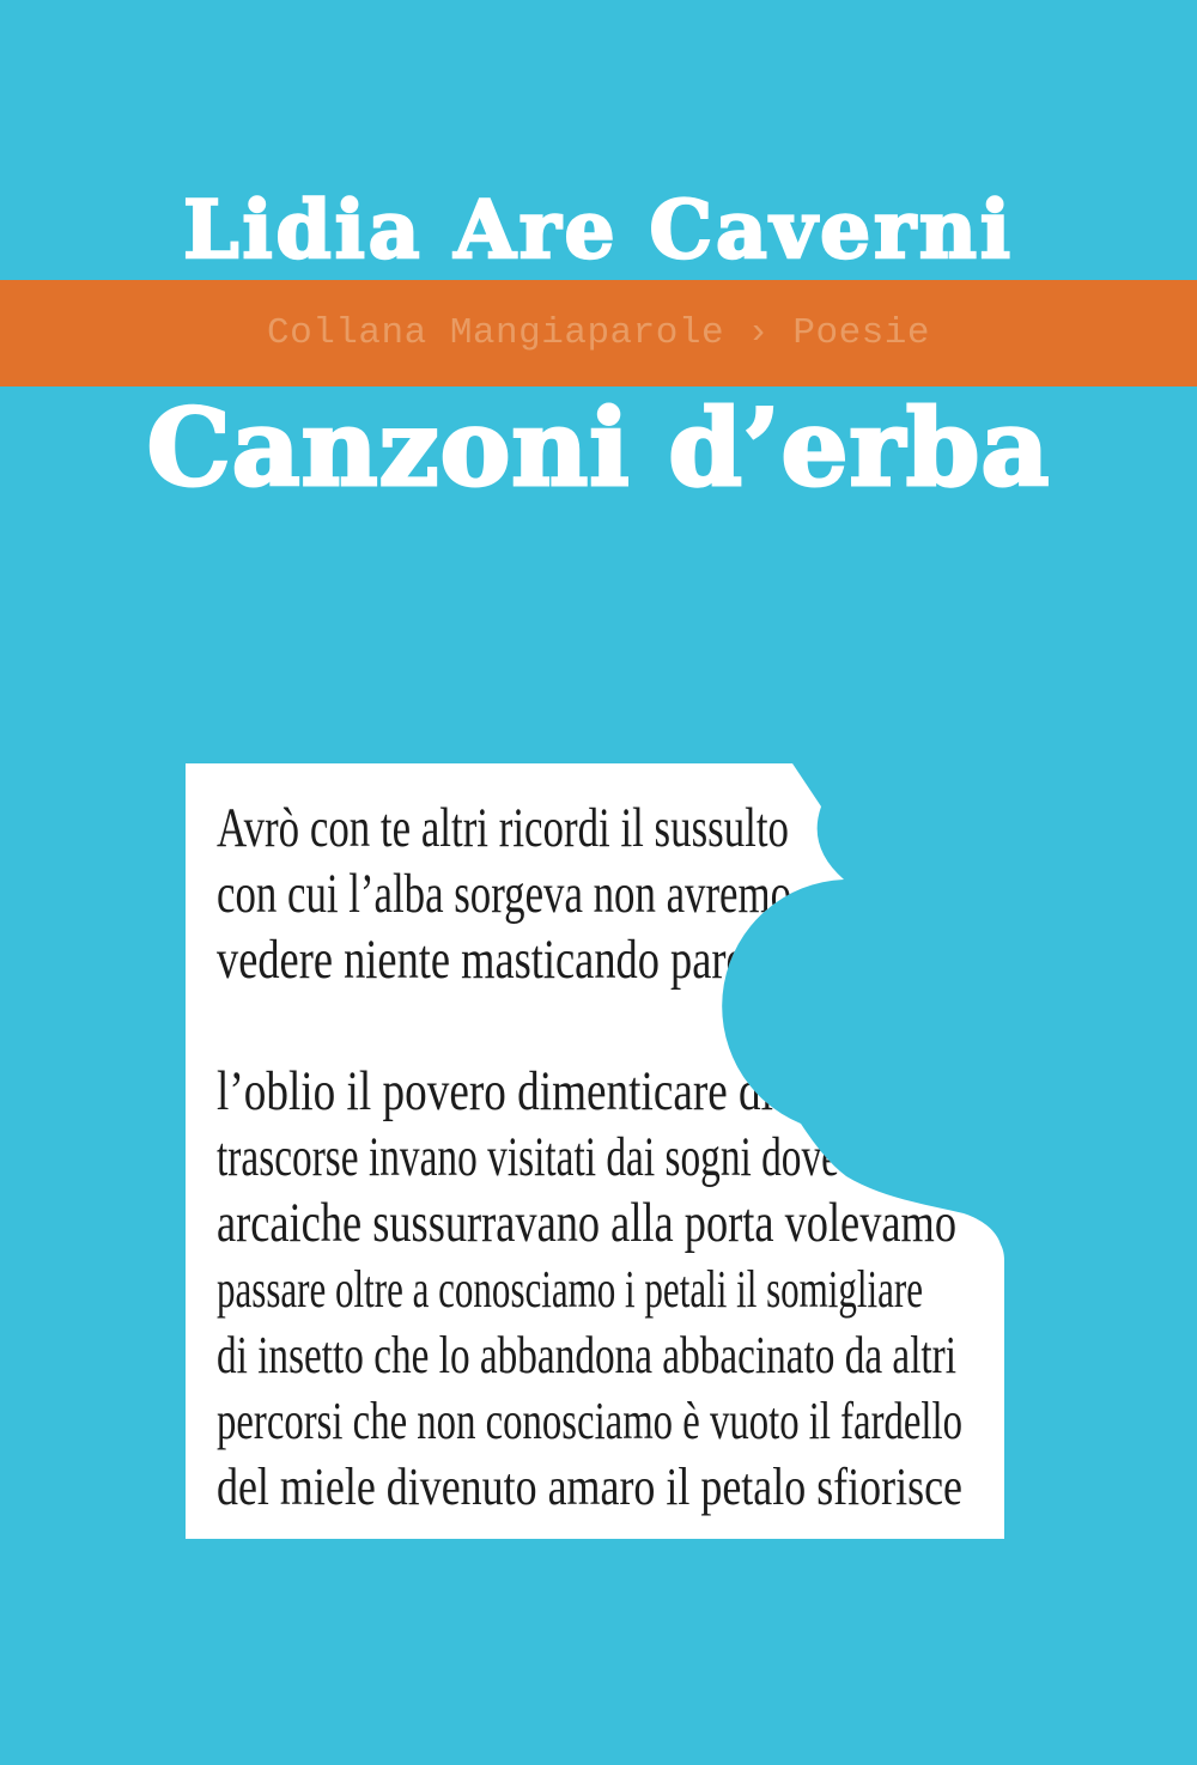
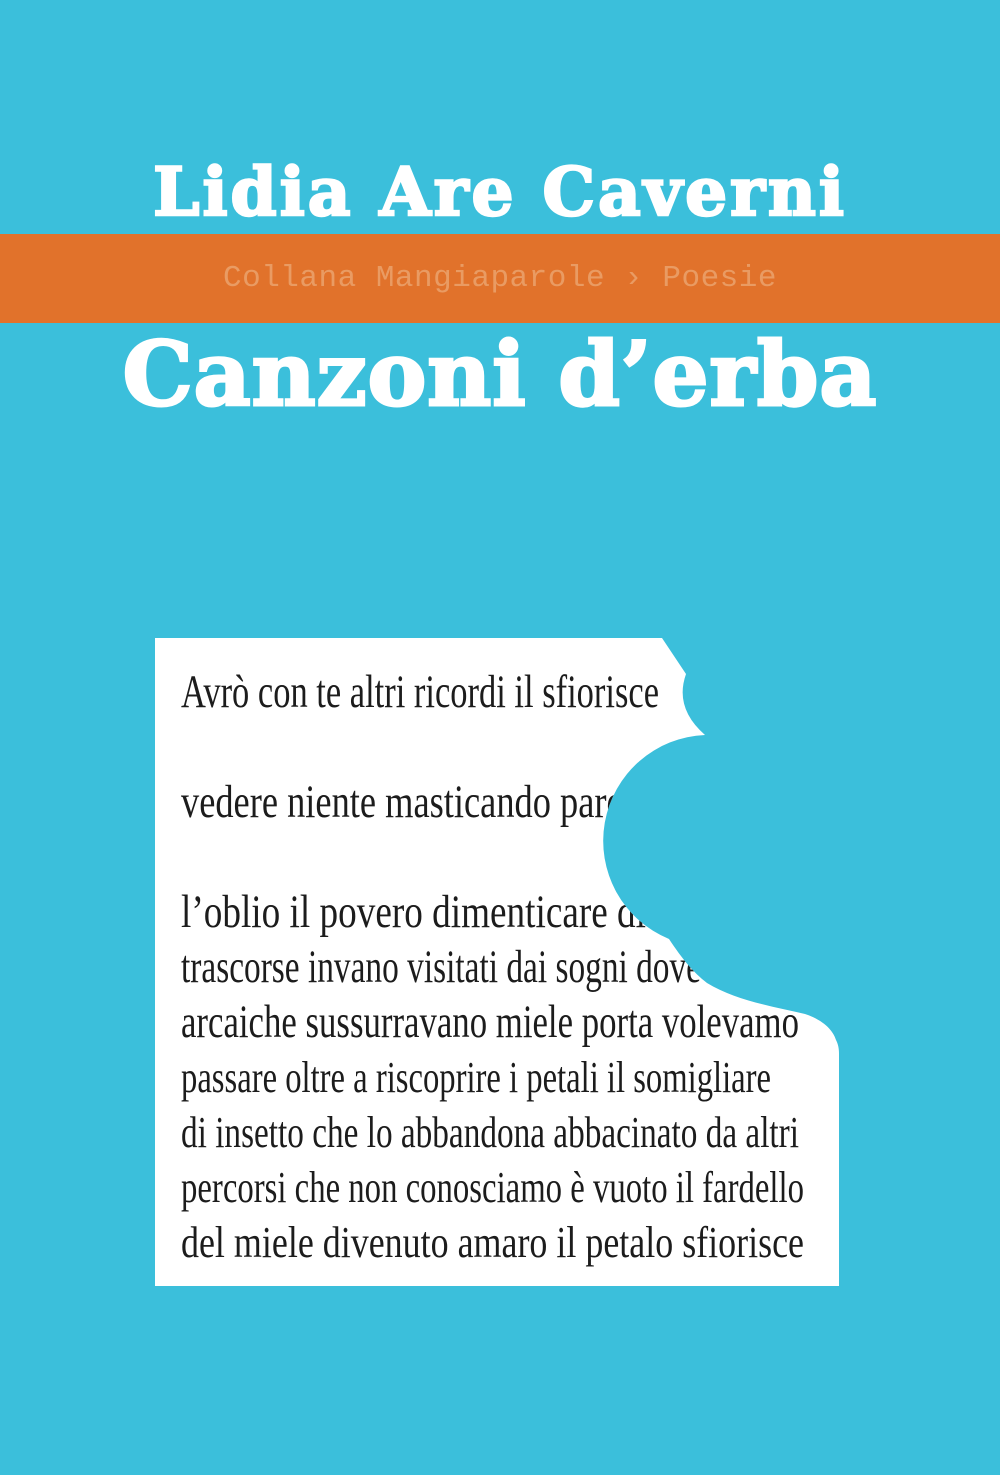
  Lidia Are Caverni
  Collana Mangiaparole › Poesie
  Canzoni d’erba
- Avrò con te altri ricordi il sussulto
+ Avrò con te altri ricordi il sfiorisce
- con cui l’alba sorgeva non avremo
  vedere niente masticando par
  l’oblio il povero dimenticare d
  trascorse invano visitati dai sogni dov
- arcaiche sussurravano alla porta volevamo
+ arcaiche sussurravano miele porta volevamo
- passare oltre a conosciamo i petali il somigliare
+ passare oltre a riscoprire i petali il somigliare
  di insetto che lo abbandona abbacinato da altri
  percorsi che non conosciamo è vuoto il fardello
  del miele divenuto amaro il petalo sfiorisce
